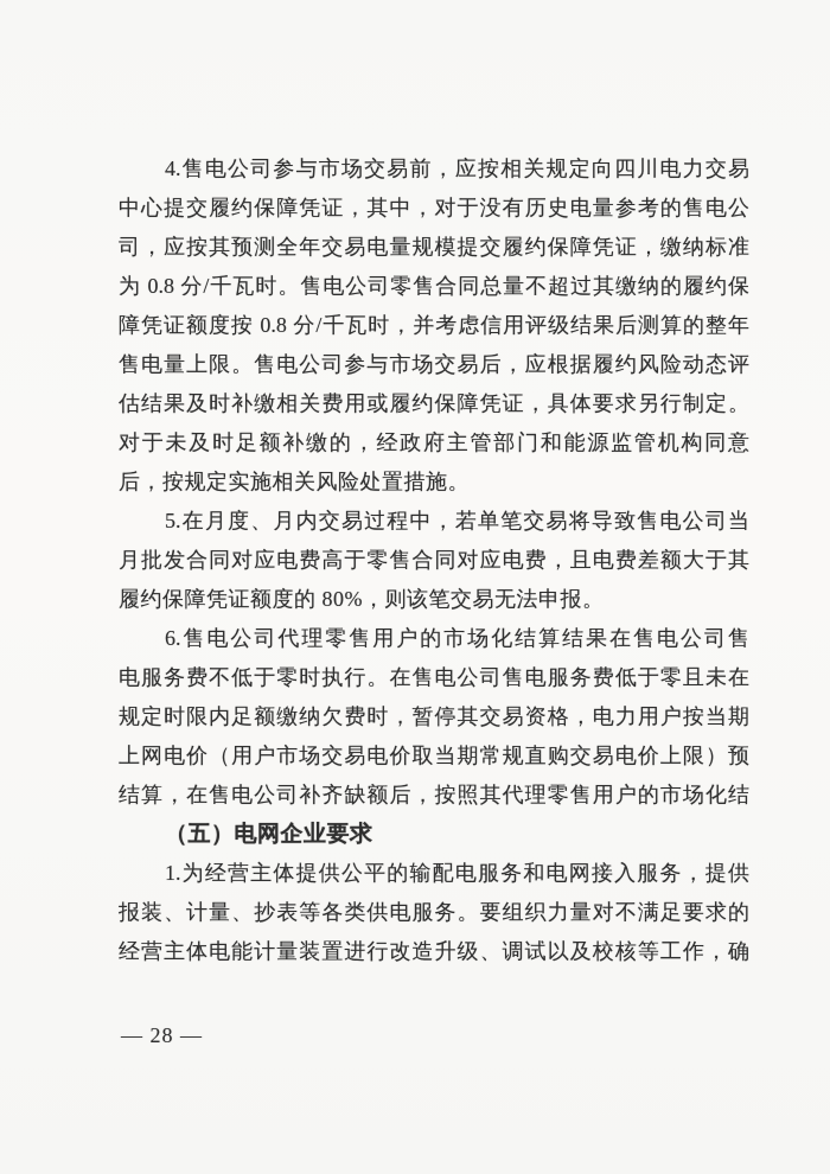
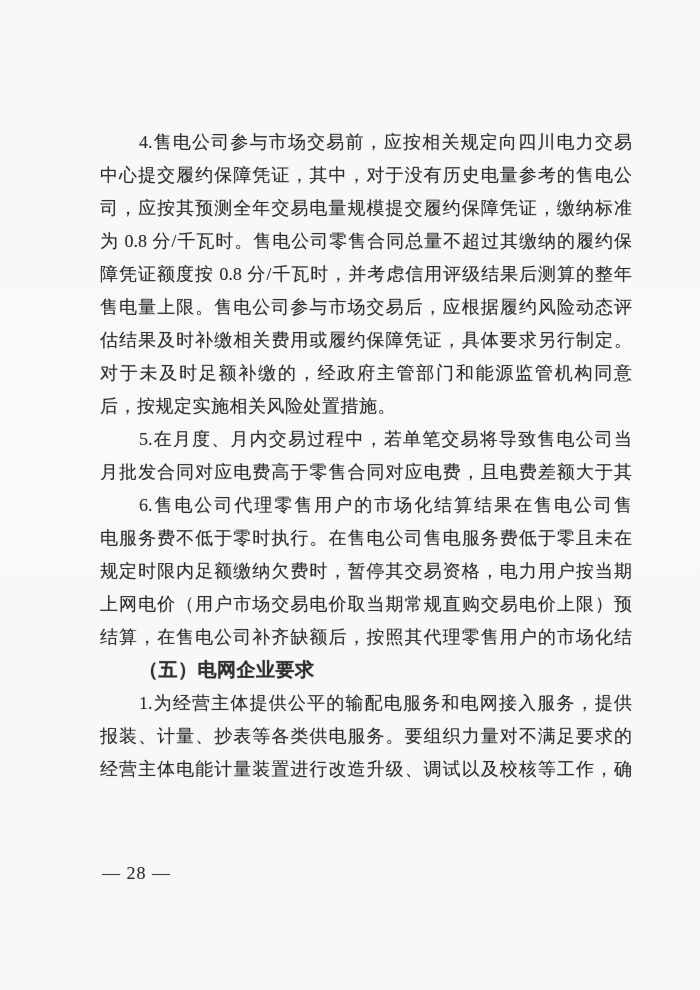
  4.售电公司参与市场交易前，应按相关规定向四川电力交易
  中心提交履约保障凭证，其中，对于没有历史电量参考的售电公
  司，应按其预测全年交易电量规模提交履约保障凭证，缴纳标准
  为 0.8 分/千瓦时。售电公司零售合同总量不超过其缴纳的履约保
  障凭证额度按 0.8 分/千瓦时，并考虑信用评级结果后测算的整年
  售电量上限。售电公司参与市场交易后，应根据履约风险动态评
  估结果及时补缴相关费用或履约保障凭证，具体要求另行制定。
  对于未及时足额补缴的，经政府主管部门和能源监管机构同意
  后，按规定实施相关风险处置措施。
  5.在月度、月内交易过程中，若单笔交易将导致售电公司当
  月批发合同对应电费高于零售合同对应电费，且电费差额大于其
- 履约保障凭证额度的 80%，则该笔交易无法申报。
  6.售电公司代理零售用户的市场化结算结果在售电公司售
  电服务费不低于零时执行。在售电公司售电服务费低于零且未在
  规定时限内足额缴纳欠费时，暂停其交易资格，电力用户按当期
  上网电价（用户市场交易电价取当期常规直购交易电价上限）预
  结算，在售电公司补齐缺额后，按照其代理零售用户的市场化结
  （五）电网企业要求
  1.为经营主体提供公平的输配电服务和电网接入服务，提供
  报装、计量、抄表等各类供电服务。要组织力量对不满足要求的
  经营主体电能计量装置进行改造升级、调试以及校核等工作，确
  — 28 —
